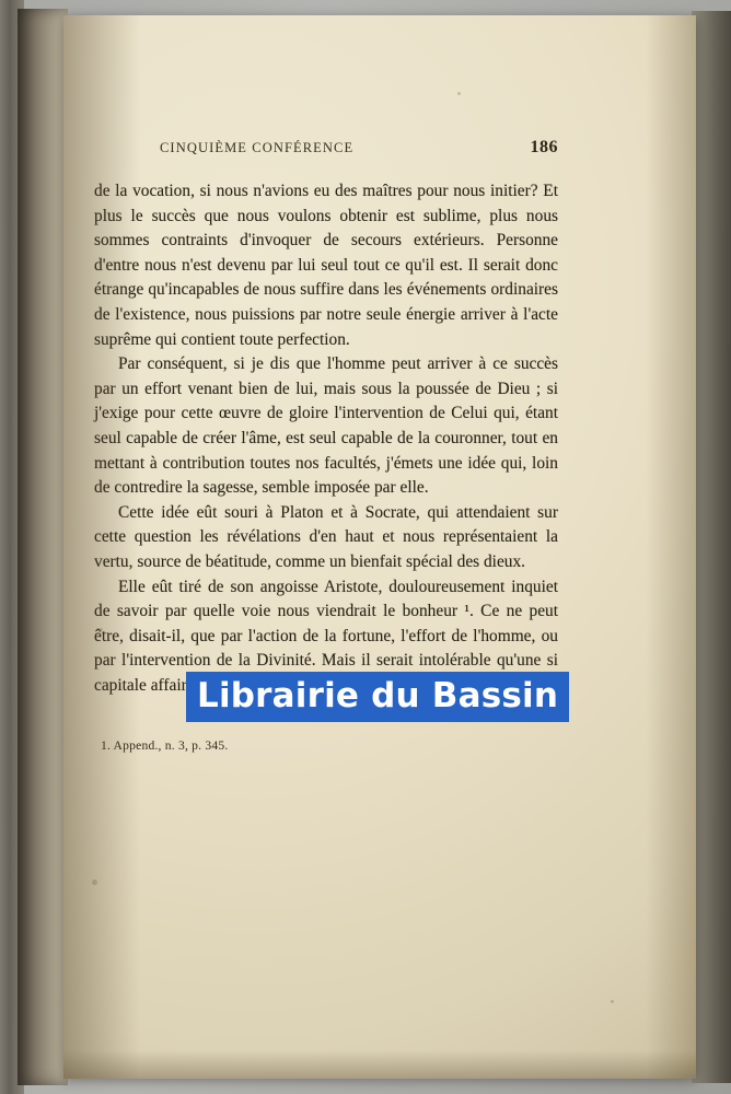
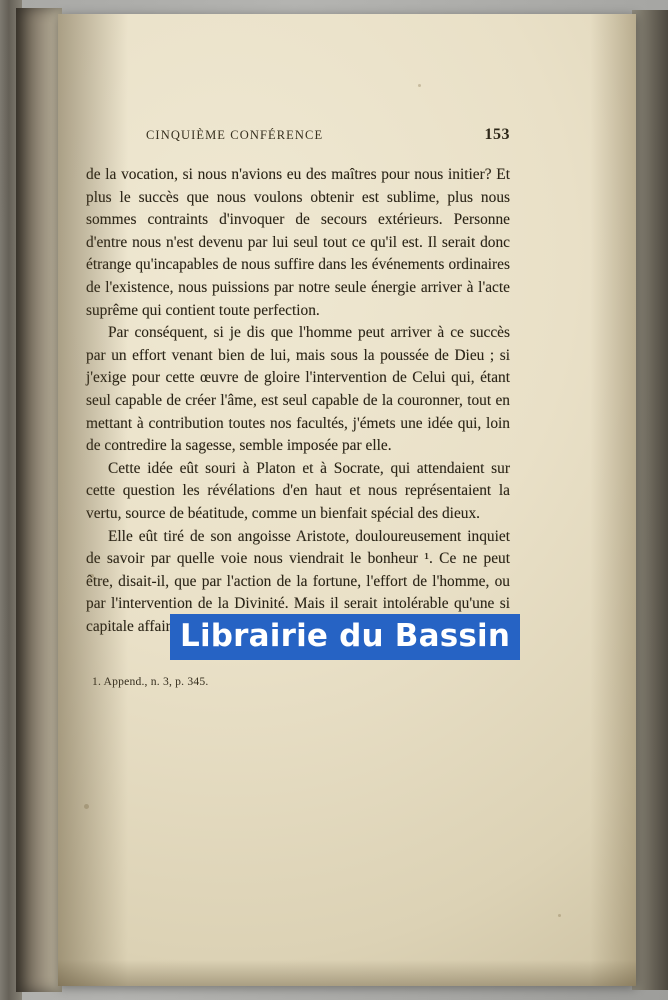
  CINQUIÈME CONFÉRENCE
- 186
+ 153
  ocation, si nous n'avions eu des maîtres pour nous initier? Et succès que nous voulons obtenir est sublime, plus nous s contraints d'invoquer de secours extérieurs. Personne nous n'est devenu par lui seul tout ce qu'il est. Il serait donc qu'incapables de nous suffire dans les événements ordinaires istence, nous puissions par notre seule énergie arriver à l'acte e qui contient toute perfection.
  conséquent, si je dis que l'homme peut arriver à ce succès effort venant bien de lui, mais sous la poussée de Dieu ; si pour cette œuvre de gloire l'intervention de Celui qui, étant pable de créer l'âme, est seul capable de la couronner, tout en t à contribution toutes nos facultés, j'émets une idée qui, loin tredire la sagesse, semble imposée par elle.
  te idée eût souri à Platon et à Socrate, qui attendaient sur uestion les révélations d'en haut et nous représentaient la source de béatitude, comme un bienfait spécial des dieux.
  e eût tiré de son angoisse Aristote, douloureusement inquiet oir par quelle voie nous viendrait le bonheur ¹. Ce ne peut isait-il, que par l'action de la fortune, l'effort de l'homme, ou tervention de la Divinité. Mais il serait intolérable qu'une si e affair
  nd., n. 3, p. 345.
  Librairie du Bassin
